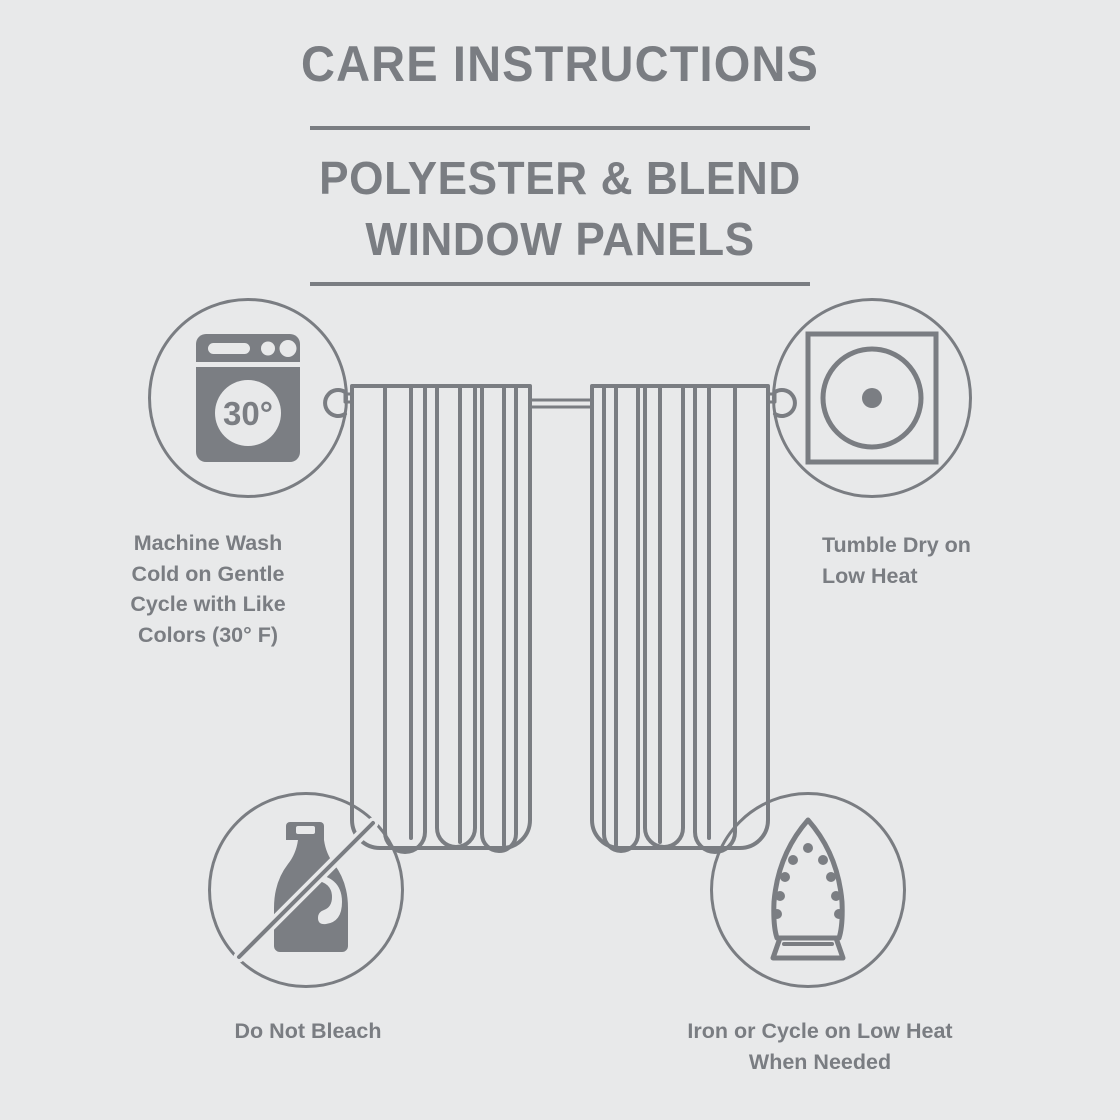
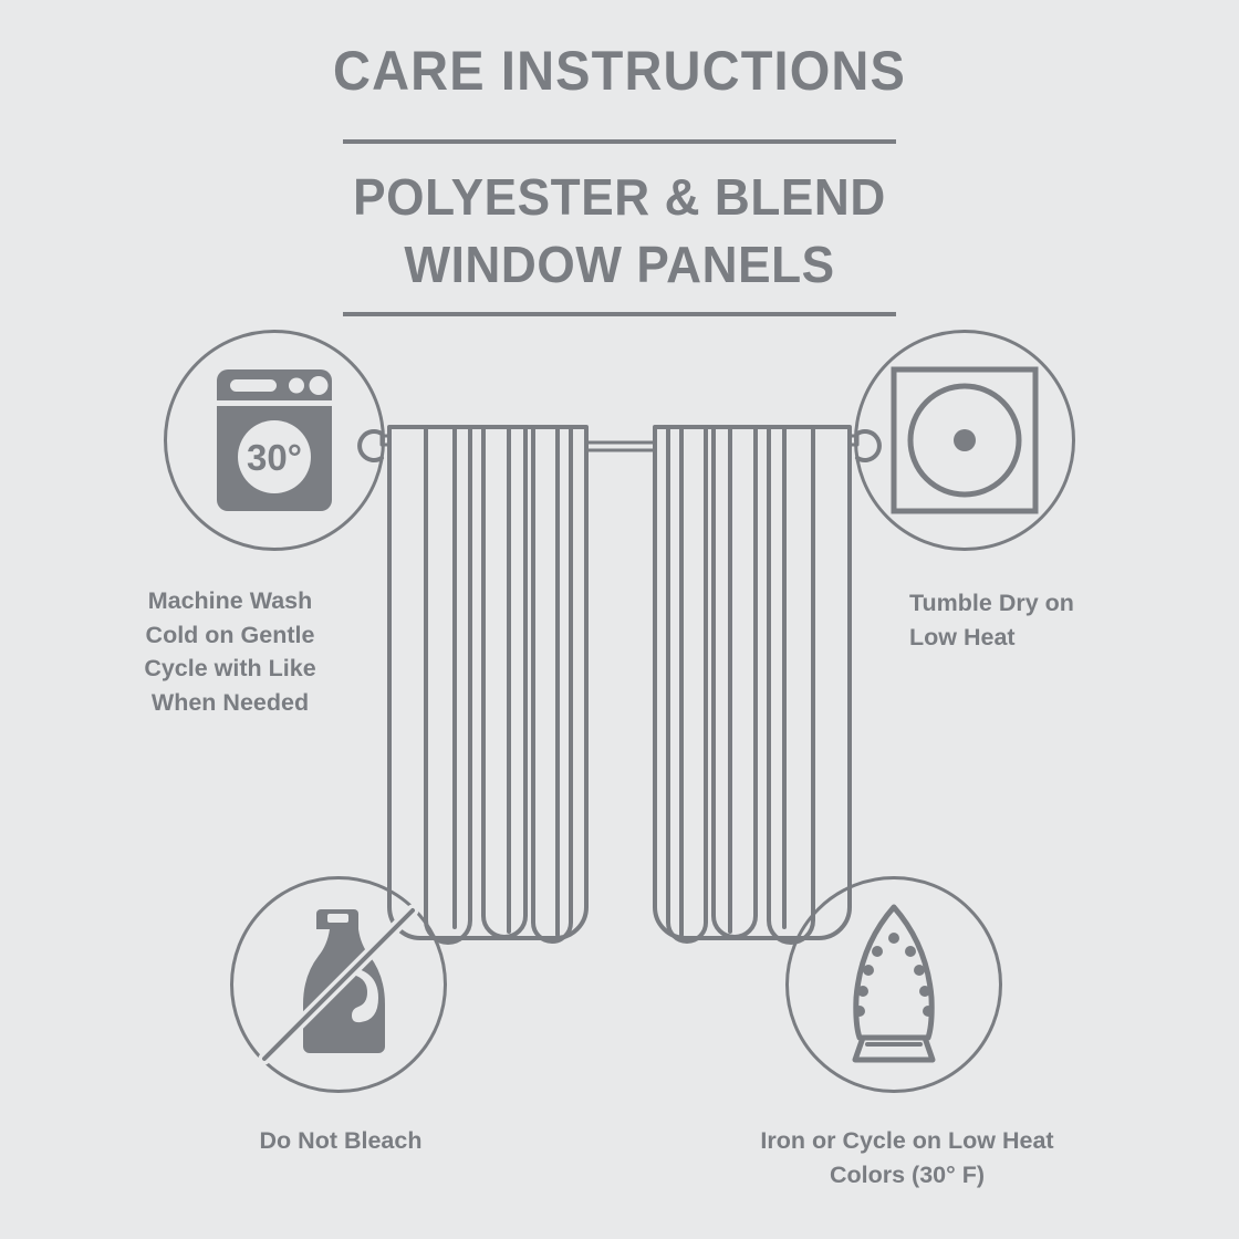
  CARE INSTRUCTIONS
  POLYESTER & BLEND
  WINDOW PANELS
  30°
  Machine Wash
  Cold on Gentle
  Cycle with Like
- Colors (30° F)
+ When Needed
  Tumble Dry on
  Low Heat
  Do Not Bleach
  Iron or Cycle on Low Heat
- When Needed
+ Colors (30° F)
